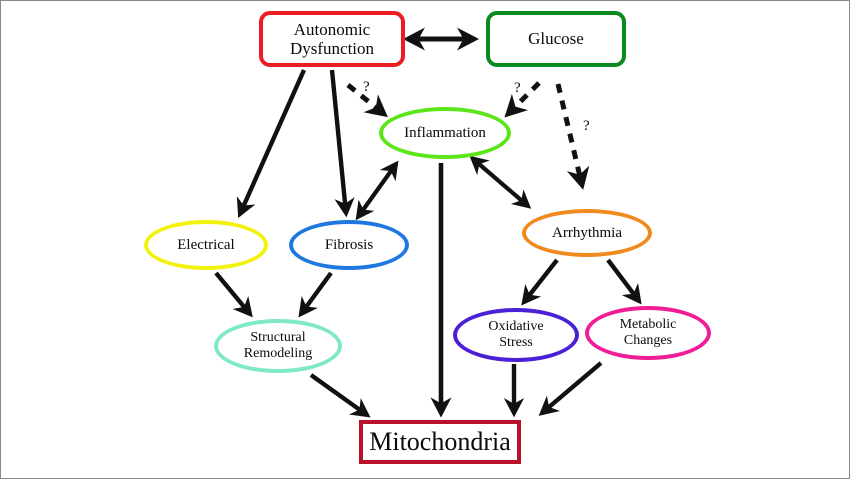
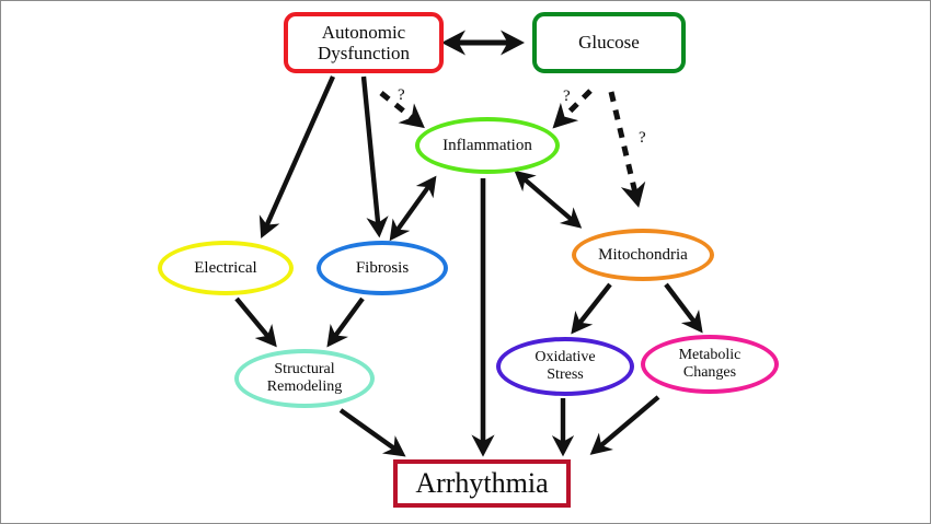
  Autonomic
  Dysfunction
  Glucose
  Inflammation
  Electrical
  Fibrosis
- Arrhythmia
+ Mitochondria
  Structural
  Remodeling
  Oxidative
  Stress
  Metabolic
  Changes
- Mitochondria
+ Arrhythmia
  ?
  ?
  ?
